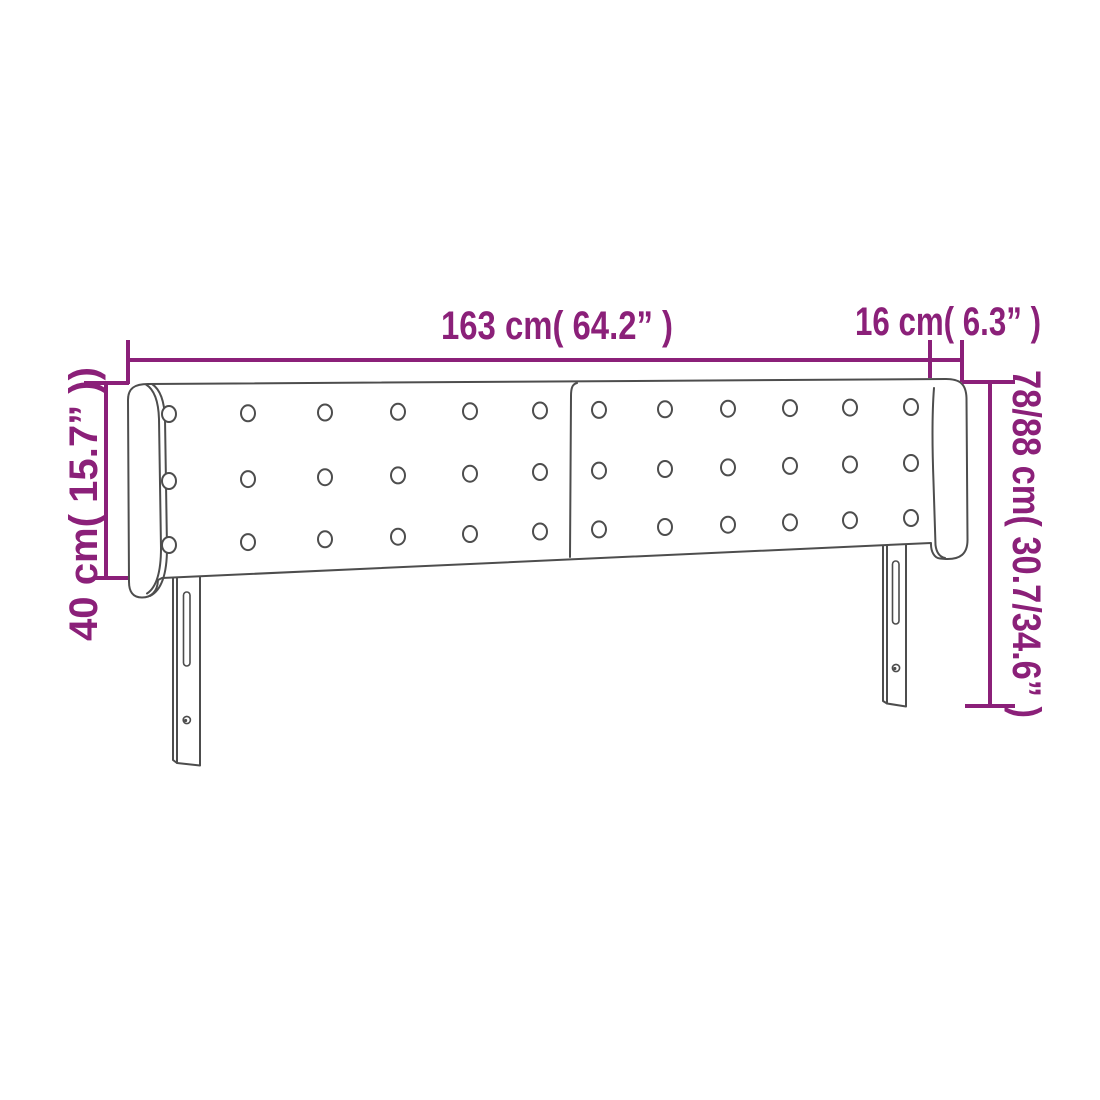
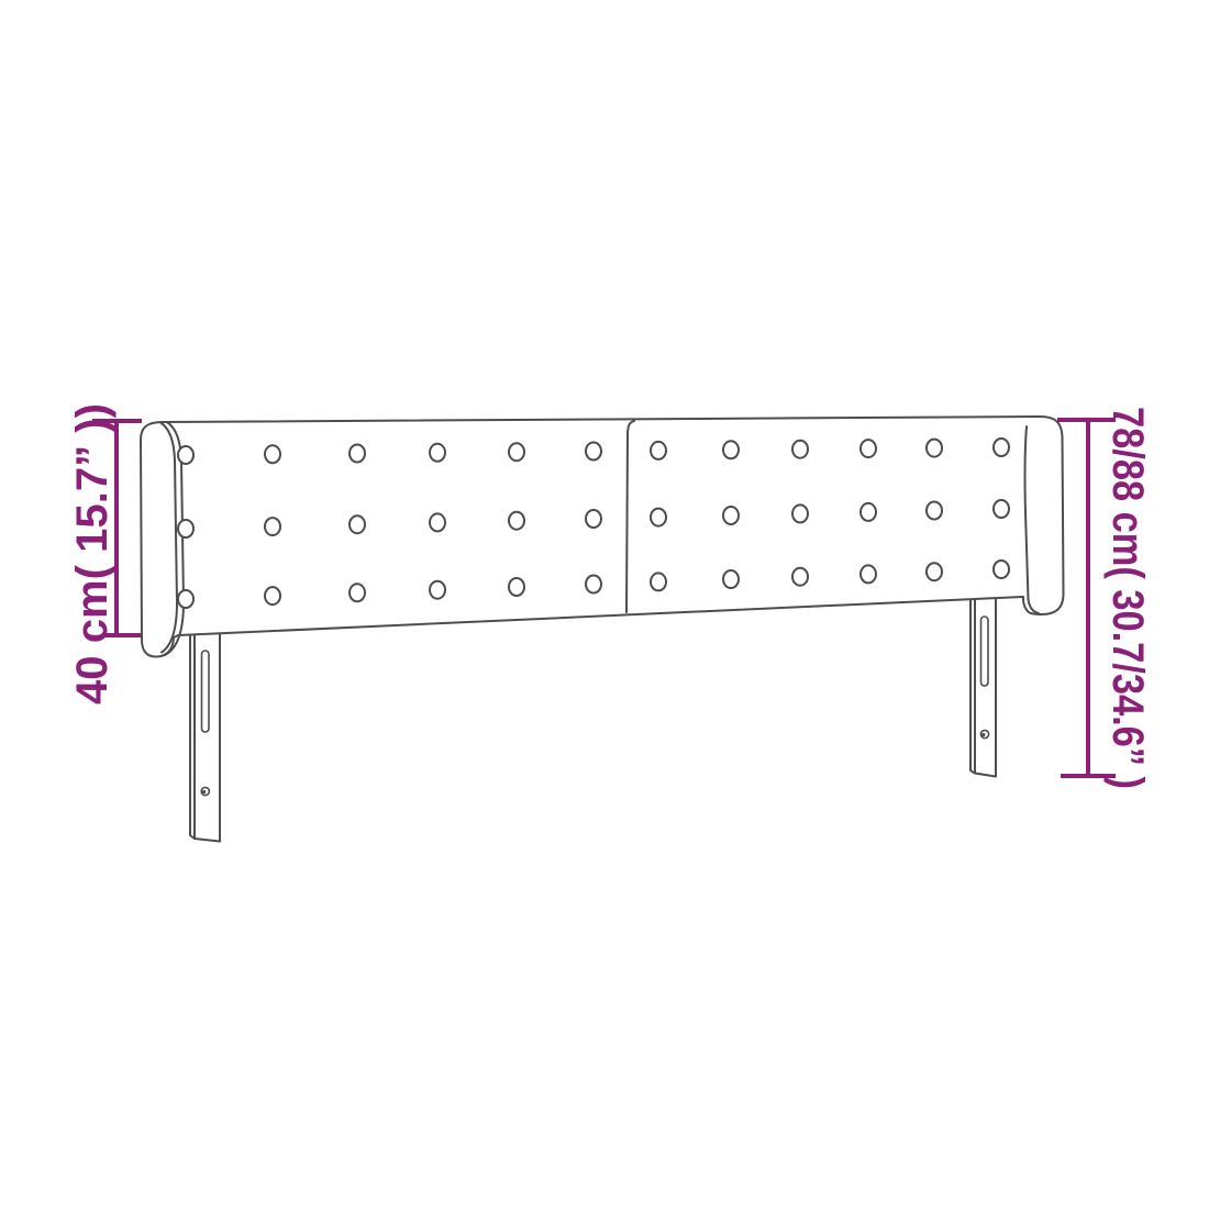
- 163 cm( 64.2” )
- 16 cm( 6.3” )
